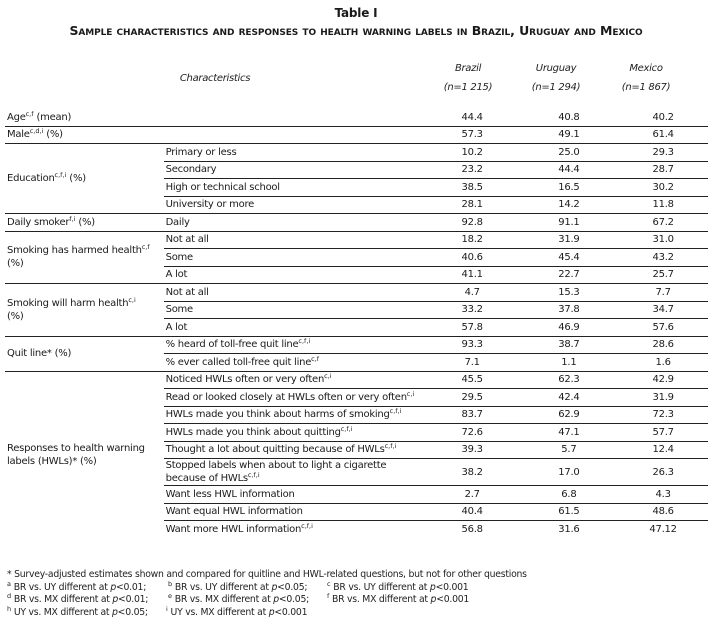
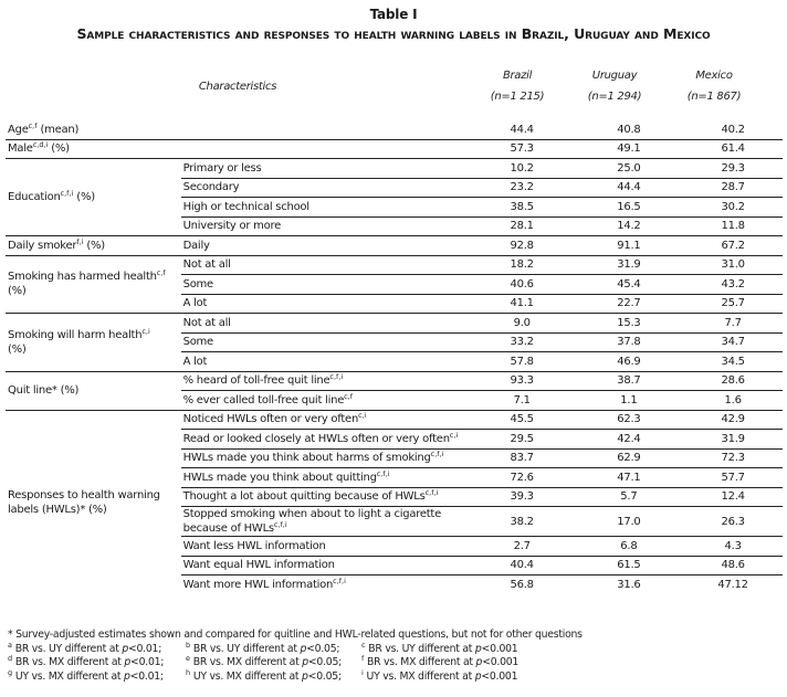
  Table I
  Sample characteristics and responses to health warning labels in Brazil, Uruguay and Mexico
  Characteristics
  Brazil
  (n=1 215)
  Uruguay
  (n=1 294)
  Mexico
  (n=1 867)
  Agec,f (mean)	44.4	40.8	40.2
  Malec,d,i (%)	57.3	49.1	61.4
  Educationc,f,i (%)	Primary or less	10.2	25.0	29.3
  Secondary	23.2	44.4	28.7
  High or technical school	38.5	16.5	30.2
  University or more	28.1	14.2	11.8
  Daily smokerf,i (%)	Daily	92.8	91.1	67.2
  Smoking has harmed healthc,f(%)	Not at all	18.2	31.9	31.0
  Some	40.6	45.4	43.2
  A lot	41.1	22.7	25.7
- Smoking will harm healthc,i(%)	Not at all	4.7	15.3	7.7
+ Smoking will harm healthc,i(%)	Not at all	9.0	15.3	7.7
  Some	33.2	37.8	34.7
- A lot	57.8	46.9	57.6
+ A lot	57.8	46.9	34.5
  Quit line* (%)	% heard of toll-free quit linec,f,i	93.3	38.7	28.6
  % ever called toll-free quit linec,f	7.1	1.1	1.6
  Responses to health warning labels (HWLs)* (%)	Noticed HWLs often or very oftenc,i	45.5	62.3	42.9
  Read or looked closely at HWLs often or very oftenc,i	29.5	42.4	31.9
  HWLs made you think about harms of smokingc,f,i	83.7	62.9	72.3
  HWLs made you think about quittingc,f,i	72.6	47.1	57.7
  Thought a lot about quitting because of HWLsc,f,i	39.3	5.7	12.4
- Stopped labels when about to light a cigarette because of HWLsc,f,i	38.2	17.0	26.3
+ Stopped smoking when about to light a cigarette because of HWLsc,f,i	38.2	17.0	26.3
  Want less HWL information	2.7	6.8	4.3
  Want equal HWL information	40.4	61.5	48.6
  Want more HWL informationc,f,i	56.8	31.6	47.12
  * Survey-adjusted estimates shown and compared for quitline and HWL-related questions, but not for other questions
  a BR vs. UY different at p<0.01;
  b BR vs. UY different at p<0.05;
  c BR vs. UY different at p<0.001
  d BR vs. MX different at p<0.01;
  e BR vs. MX different at p<0.05;
  f BR vs. MX different at p<0.001
+ g UY vs. MX different at p<0.01;
  h UY vs. MX different at p<0.05;
  i UY vs. MX different at p<0.001
